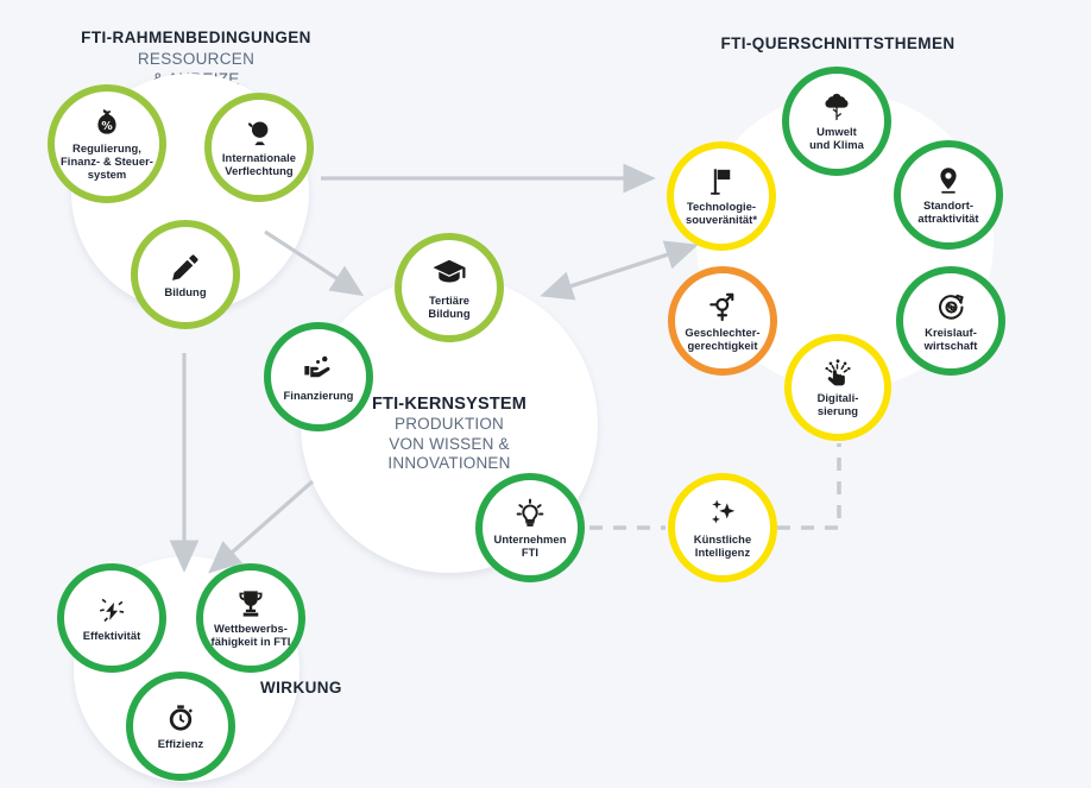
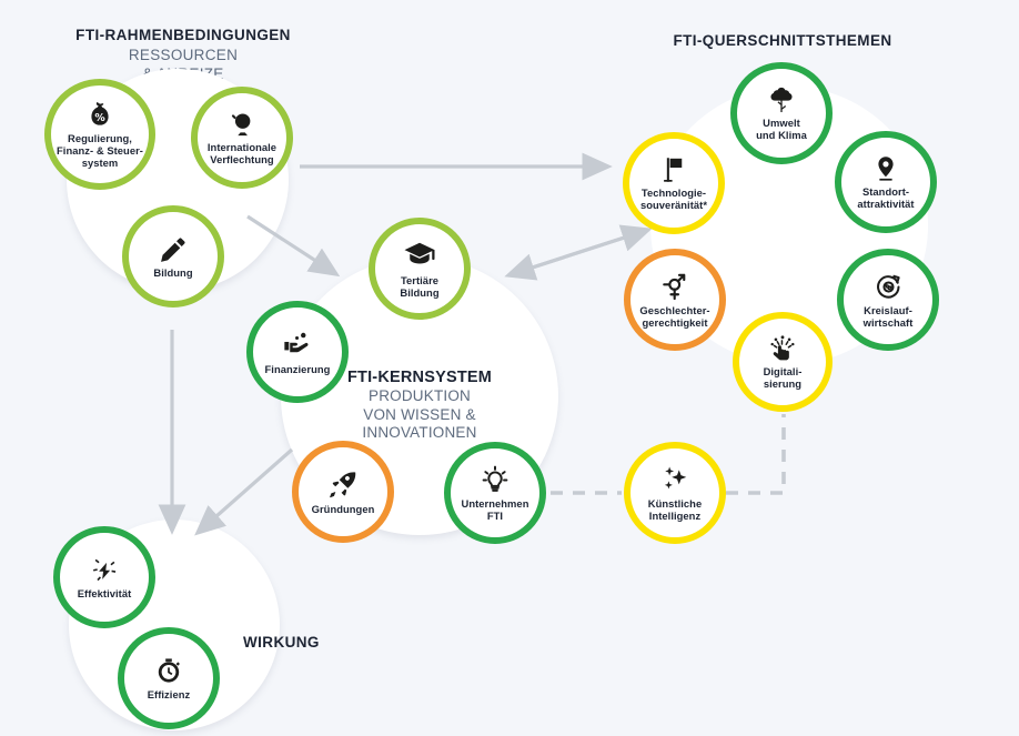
  FTI-RAHMENBEDINGUNGEN
  RESSOURCEN
  FTI-QUERSCHNITTSTHEMEN
  WIRKUNG
  %
  Regulierung,
  Finanz- & Steuer-
  system
  Internationale
  Verflechtung
  Bildung
  Tertiäre
  Bildung
  Finanzierung
  Unternehmen
  FTI
+ Gründungen
  FTI-KERNSYSTEM
  PRODUKTION
  VON WISSEN &
  INNOVATIONEN
  Technologie-
  souveränität*
  Umwelt
  und Klima
  Standort-
  attraktivität
  Kreislauf-
  wirtschaft
  Geschlechter-
  gerechtigkeit
  Digitali-
  sierung
  Künstliche
  Intelligenz
  Effektivität
- Wettbewerbs-
- fähigkeit in FTI
  Effizienz
